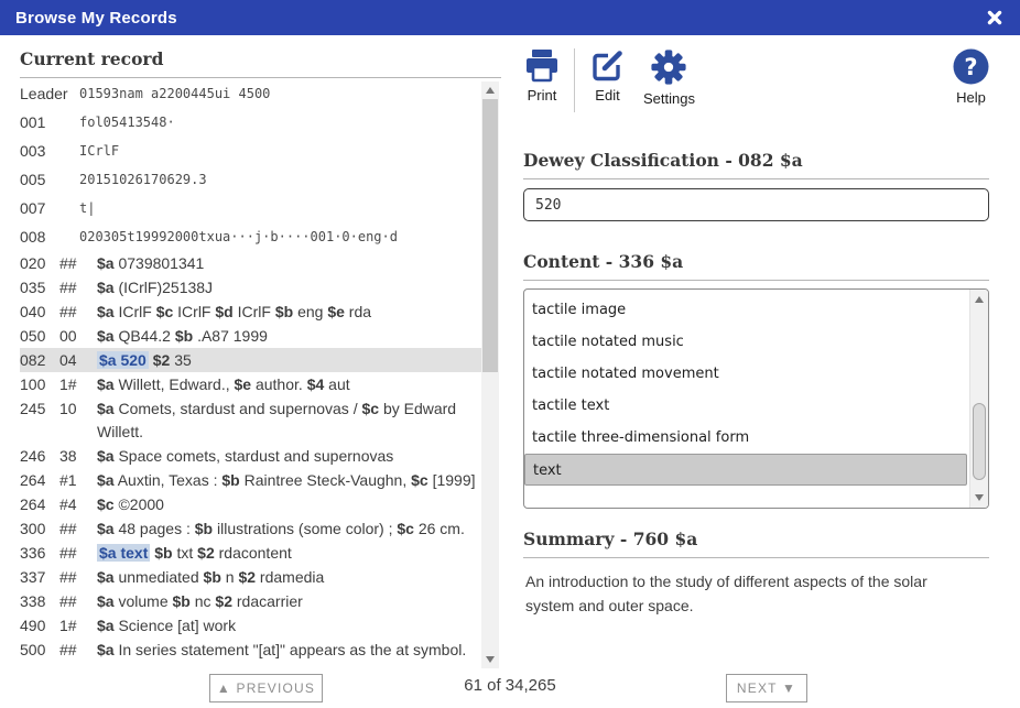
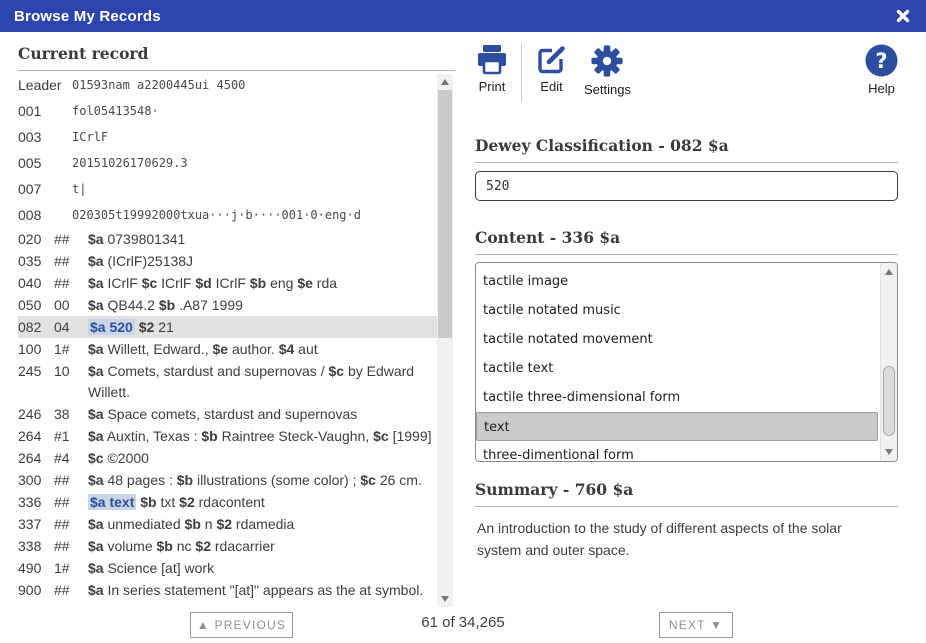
  Browse My Records
  Current record
  Leader
  01593nam a2200445ui 4500
  001
  fol05413548·
  003
  ICrlF
  005
  20151026170629.3
  007
  t|
  008
  020305t19992000txua···j·b····001·0·eng·d
  020
  ##
  $a 0739801341
  035
  ##
  $a (ICrlF)25138J
  040
  ##
  $a ICrlF $c ICrlF $d ICrlF $b eng $e rda
  050
  00
  $a QB44.2 $b .A87 1999
  082
  04
- $a 520 $2 35
+ $a 520 $2 21
  100
  1#
  $a Willett, Edward., $e author. $4 aut
  245
  10
  $a Comets, stardust and supernovas / $c by Edward Willett.
  246
  38
  $a Space comets, stardust and supernovas
  264
  #1
  $a Auxtin, Texas : $b Raintree Steck-Vaughn, $c [1999]
  264
  #4
  $c ©2000
  300
  ##
  $a 48 pages : $b illustrations (some color) ; $c 26 cm.
  336
  ##
  $a text $b txt $2 rdacontent
  337
  ##
  $a unmediated $b n $2 rdamedia
  338
  ##
  $a volume $b nc $2 rdacarrier
  490
  1#
  $a Science [at] work
- 500
+ 900
  ##
  $a In series statement "[at]" appears as the at symbol.
  Print
  Edit
  Settings
  ?
  Help
  Dewey Classification - 082 $a
  520
  Content - 336 $a
  tactile image
  tactile notated music
  tactile notated movement
  tactile text
  tactile three-dimensional form
  text
+ three-dimentional form
  Summary - 760 $a
  An introduction to the study of different aspects of the solar system and outer space.
  ▲ PREVIOUS
  61 of 34,265
  NEXT ▼
